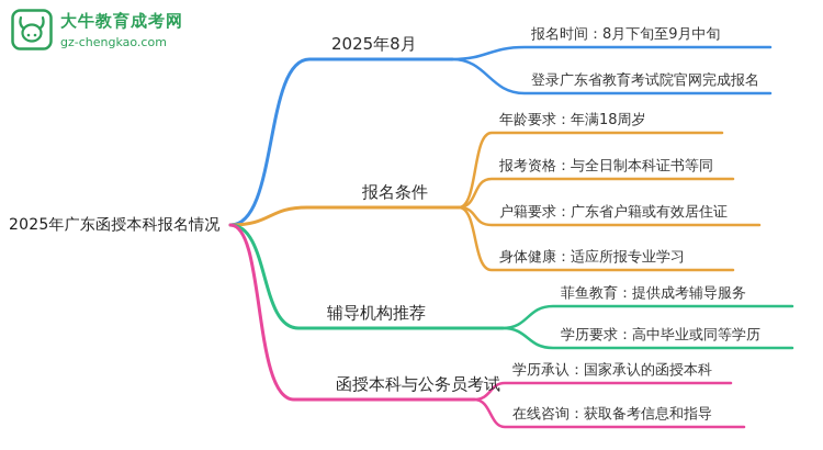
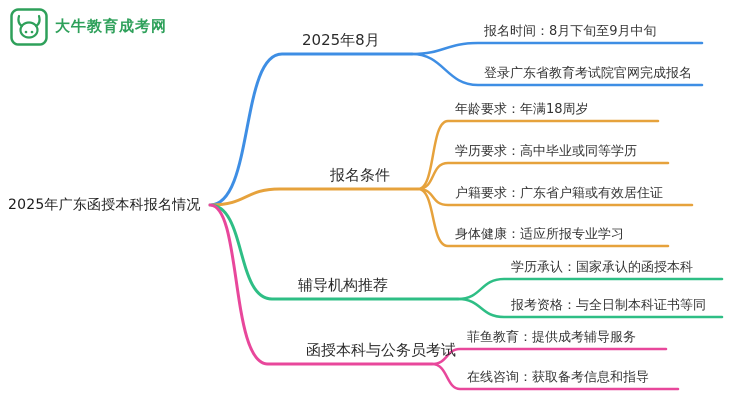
  大牛教育成考网
- gz-chengkao.com
  2025年广东函授本科报名情况
  2025年8月
  报名时间：8月下旬至9月中旬
  登录广东省教育考试院官网完成报名
  报名条件
  年龄要求：年满18周岁
- 报考资格：与全日制本科证书等同
+ 学历要求：高中毕业或同等学历
  户籍要求：广东省户籍或有效居住证
  身体健康：适应所报专业学习
  辅导机构推荐
- 菲鱼教育：提供成考辅导服务
+ 学历承认：国家承认的函授本科
- 学历要求：高中毕业或同等学历
+ 报考资格：与全日制本科证书等同
  函授本科与公务员考试
- 学历承认：国家承认的函授本科
+ 菲鱼教育：提供成考辅导服务
  在线咨询：获取备考信息和指导
